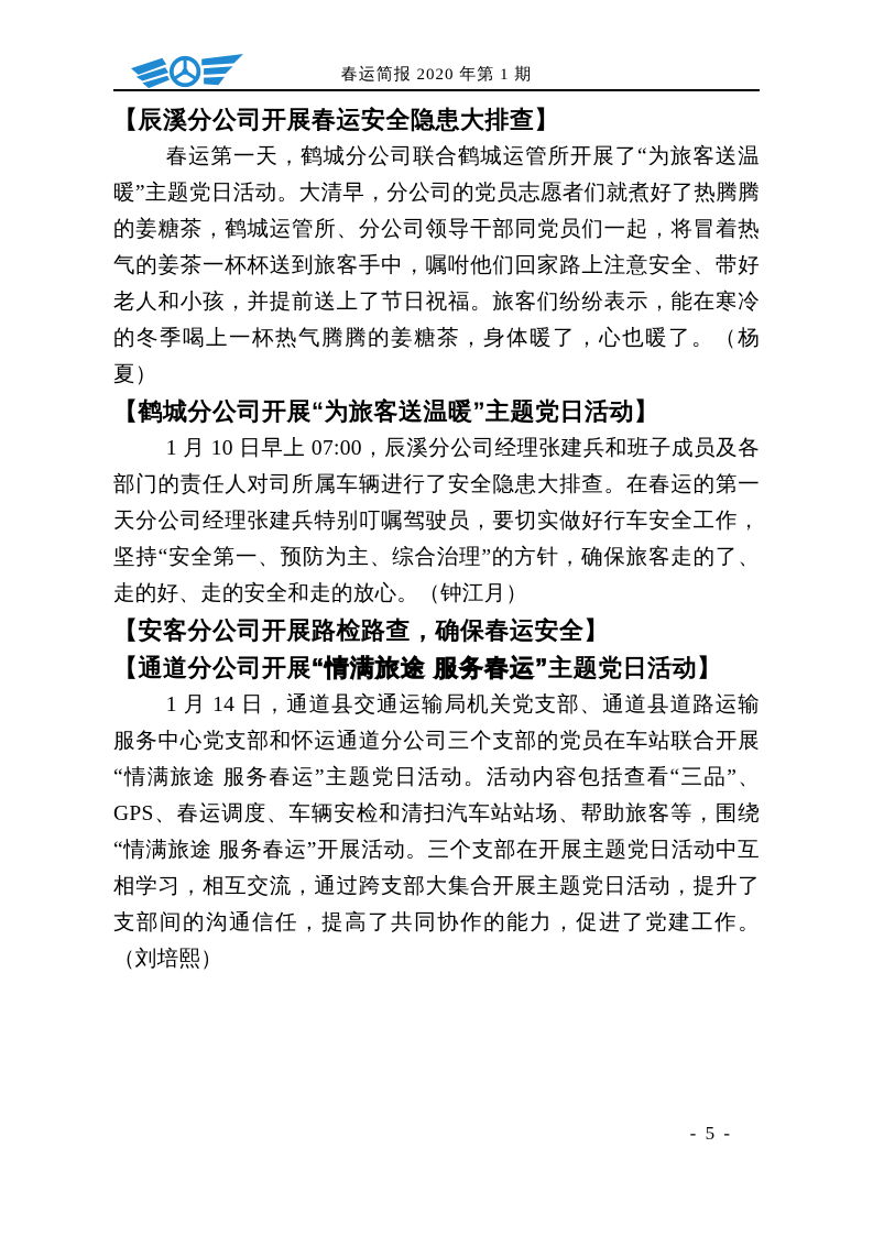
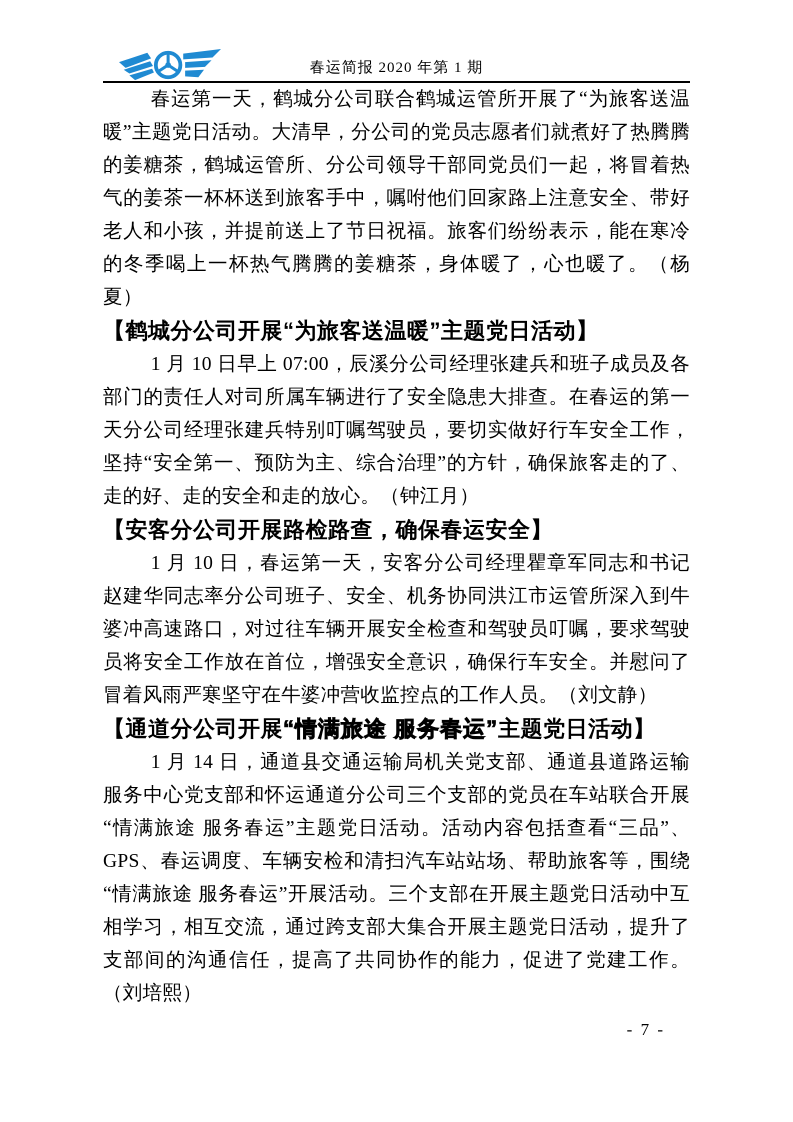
  春运简报 2020 年第 1 期
- 【辰溪分公司开展春运安全隐患大排查】
  春运第一天，鹤城分公司联合鹤城运管所开展了“为旅客送温暖”主题党日活动。大清早，分公司的党员志愿者们就煮好了热腾腾的姜糖茶，鹤城运管所、分公司领导干部同党员们一起，将冒着热气的姜茶一杯杯送到旅客手中，嘱咐他们回家路上注意安全、带好老人和小孩，并提前送上了节日祝福。旅客们纷纷表示，能在寒冷的冬季喝上一杯热气腾腾的姜糖茶，身体暖了，心也暖了。（杨夏）
  【鹤城分公司开展“为旅客送温暖”主题党日活动】
  1 月 10 日早上 07:00，辰溪分公司经理张建兵和班子成员及各部门的责任人对司所属车辆进行了安全隐患大排查。在春运的第一天分公司经理张建兵特别叮嘱驾驶员，要切实做好行车安全工作，坚持“安全第一、预防为主、综合治理”的方针，确保旅客走的了、走的好、走的安全和走的放心。（钟江月）
  【安客分公司开展路检路查，确保春运安全】
+ 1 月 10 日，春运第一天，安客分公司经理瞿章军同志和书记赵建华同志率分公司班子、安全、机务协同洪江市运管所深入到牛婆冲高速路口，对过往车辆开展安全检查和驾驶员叮嘱，要求驾驶员将安全工作放在首位，增强安全意识，确保行车安全。并慰问了冒着风雨严寒坚守在牛婆冲营收监控点的工作人员。（刘文静）
  【通道分公司开展“情满旅途 服务春运”主题党日活动】
  1 月 14 日，通道县交通运输局机关党支部、通道县道路运输服务中心党支部和怀运通道分公司三个支部的党员在车站联合开展“情满旅途 服务春运”主题党日活动。活动内容包括查看“三品”、GPS、春运调度、车辆安检和清扫汽车站站场、帮助旅客等，围绕“情满旅途 服务春运”开展活动。三个支部在开展主题党日活动中互相学习，相互交流，通过跨支部大集合开展主题党日活动，提升了支部间的沟通信任，提高了共同协作的能力，促进了党建工作。（刘培熙）
- - 5 -
+ - 7 -
